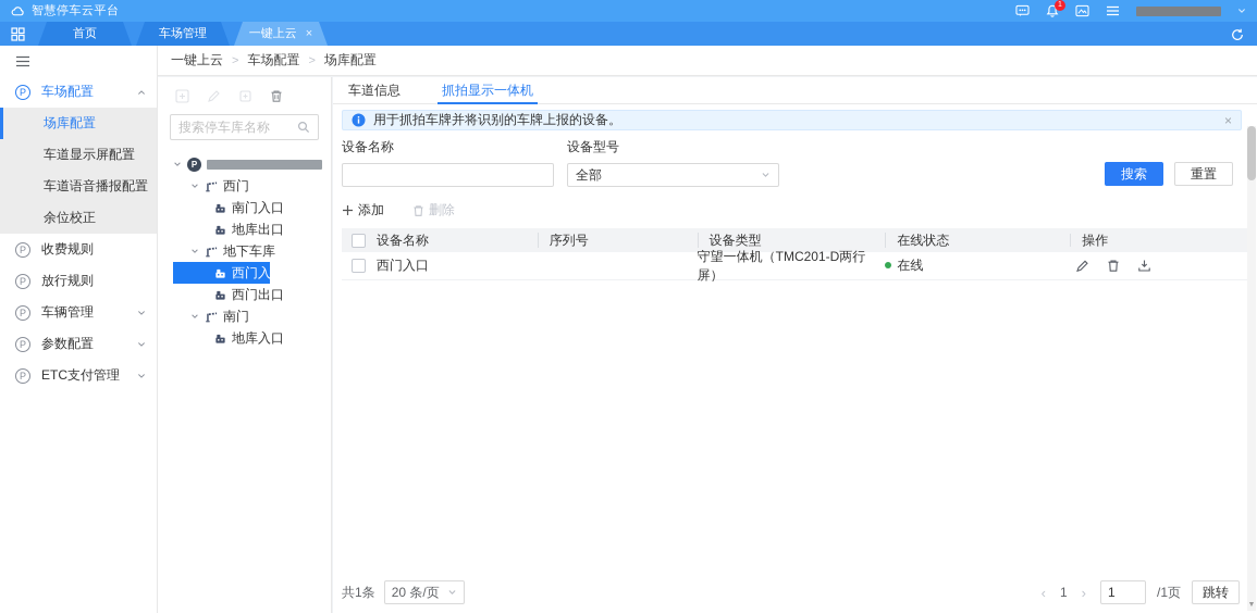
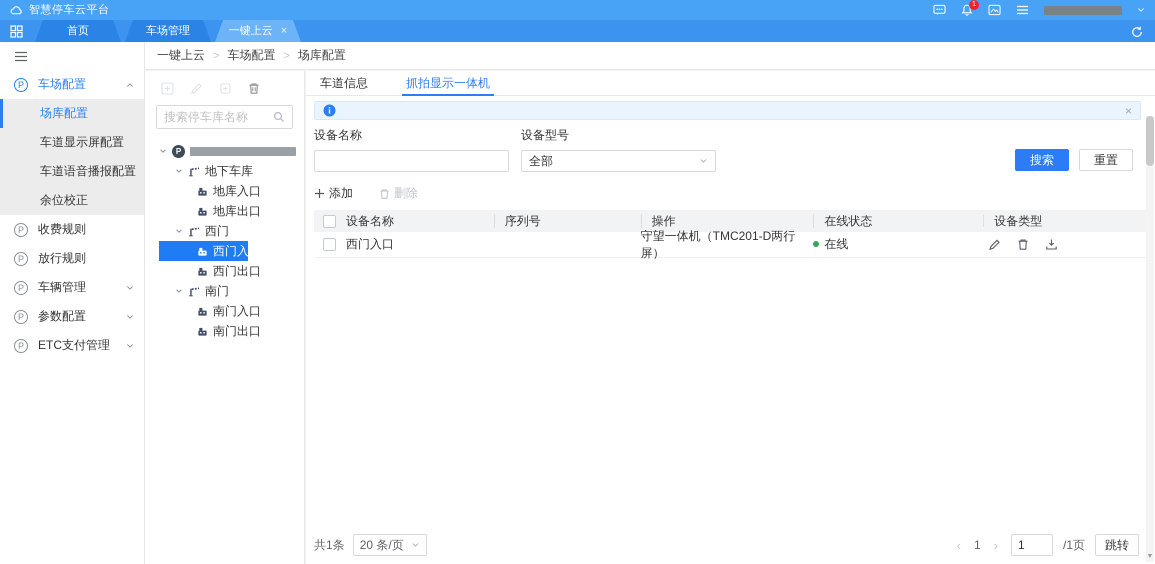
  智慧停车云平台
  首页
  车场管理
  一键上云
  ×
  P
  车场配置
  场库配置
  车道显示屏配置
  车道语音播报配置
  余位校正
  P
  收费规则
  P
  放行规则
  P
  车辆管理
  P
  参数配置
  P
  ETC支付管理
  一键上云
  >
  车场配置
  >
  场库配置
  搜索停车库名称
  P
- 西门
+ 地下车库
- 南门入口
+ 地库入口
  地库出口
- 地下车库
+ 西门
  西门入口
  西门出口
  南门
- 地库入口
+ 南门入口
+ 南门出口
  车道信息
  抓拍显示一体机
- 用于抓拍车牌并将识别的车牌上报的设备。
  ×
  设备名称
  设备型号
  全部
  搜索
  重置
  添加
  删除
  设备名称
  序列号
- 设备类型
+ 操作
  在线状态
- 操作
+ 设备类型
  西门入口
  守望一体机（TMC201-D两行屏）
  在线
  共1条
  20 条/页
  ‹
  1
  ›
  1
  /1页
  跳转
